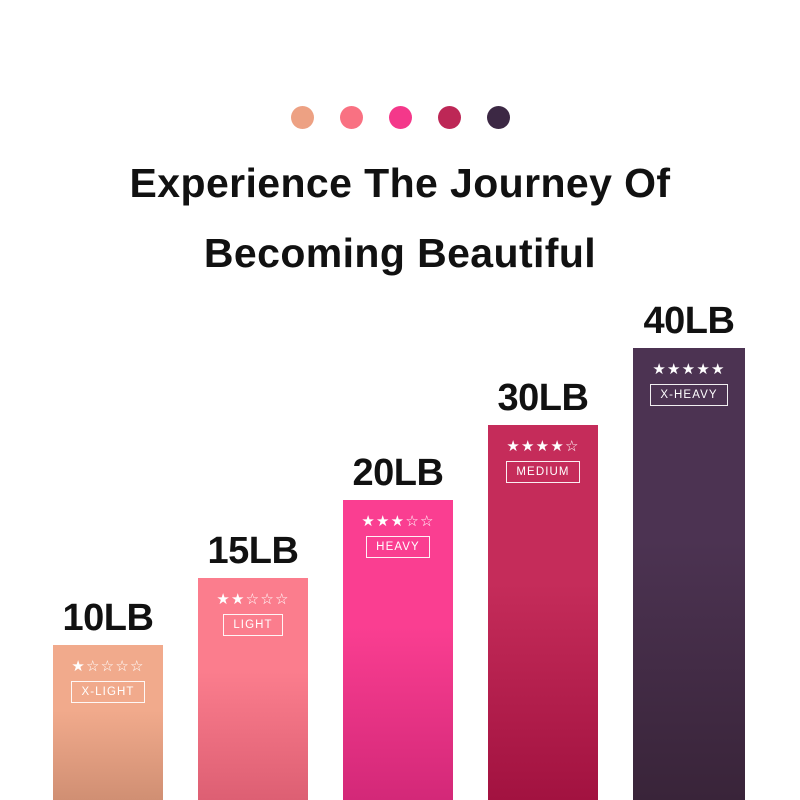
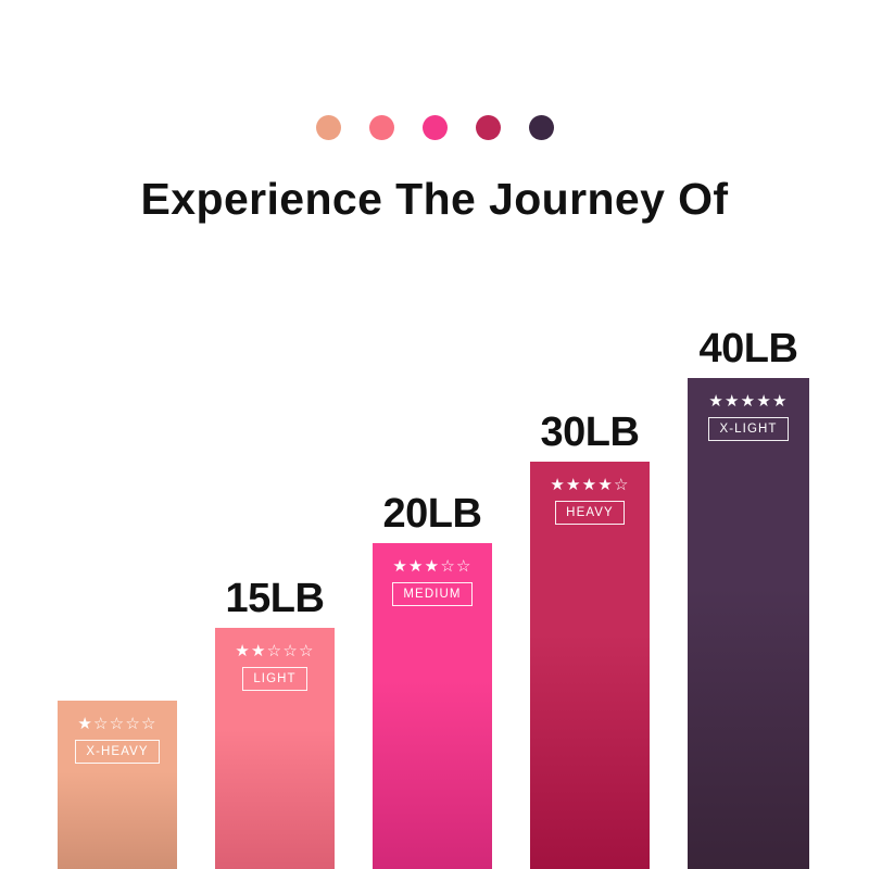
  Experience The Journey Of
- Becoming Beautiful
- 10LB
  ★☆☆☆☆
- X-LIGHT
+ X-HEAVY
  15LB
  ★★☆☆☆
  LIGHT
  20LB
  ★★★☆☆
- HEAVY
+ MEDIUM
  30LB
  ★★★★☆
- MEDIUM
+ HEAVY
  40LB
  ★★★★★
- X-HEAVY
+ X-LIGHT
